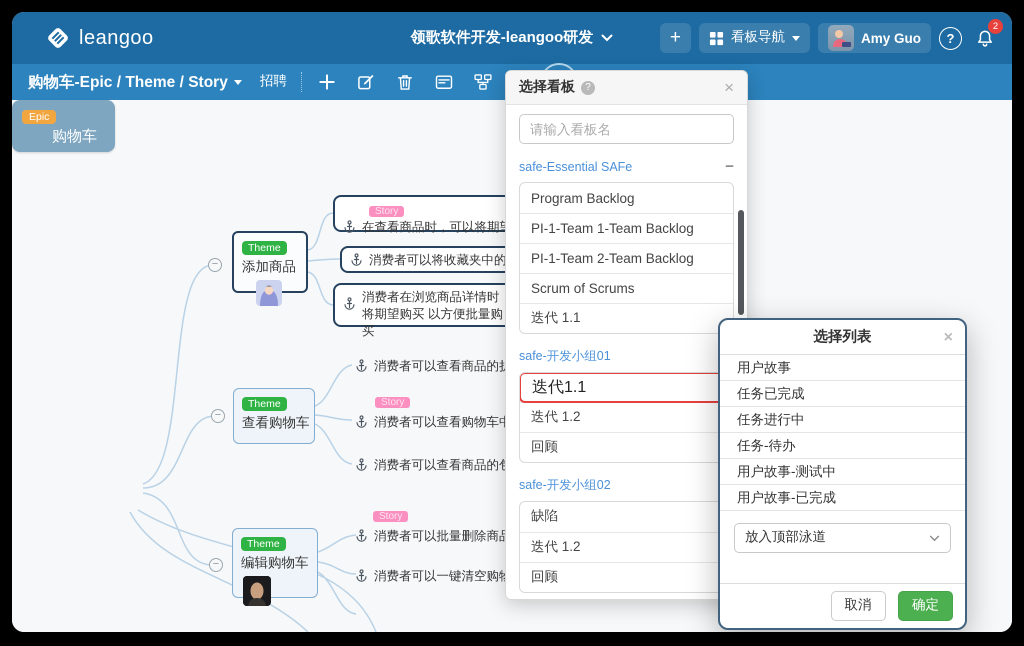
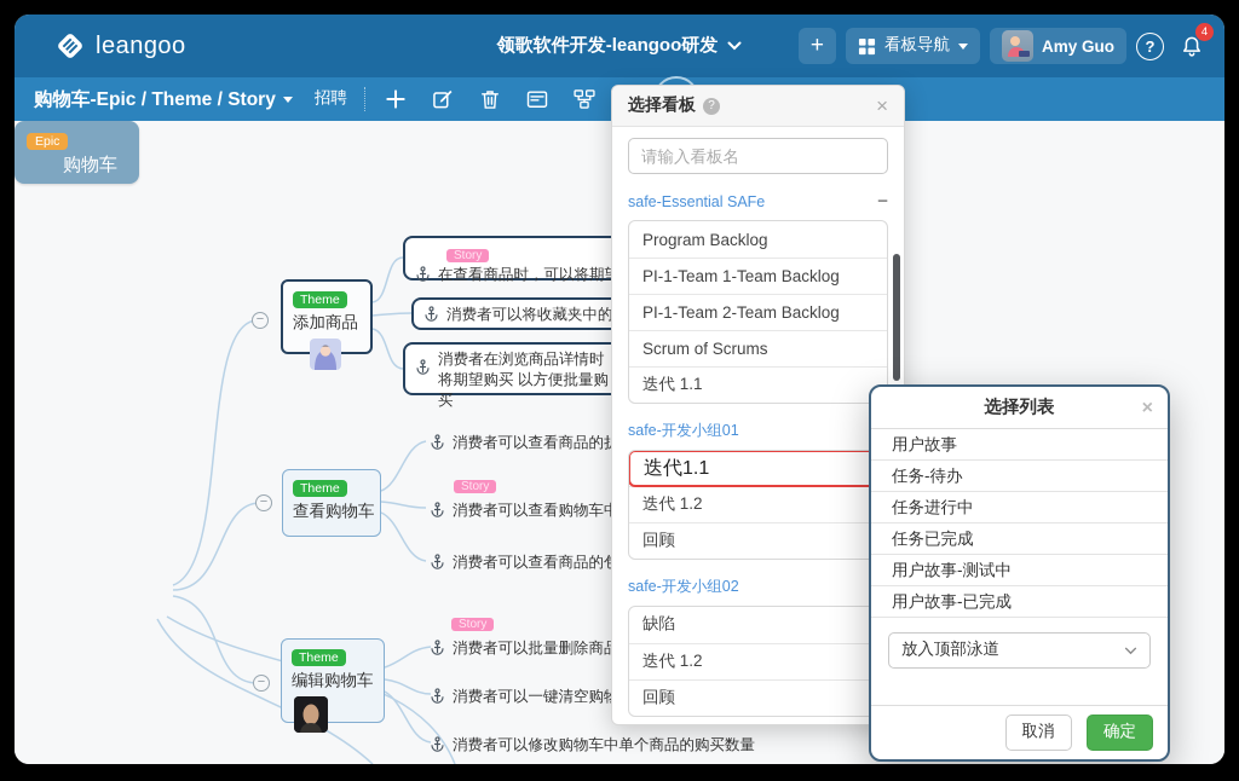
  leangoo
  领歌软件开发-leangoo研发
  +
  看板导航
  Amy Guo
  ?
- 2
+ 4
  购物车-Epic / Theme / Story
  招聘
  Epic
  购物车
  −
  −
  −
  Theme
  添加商品
  Theme
  查看购物车
  Theme
  编辑购物车
  Story
  消费者在浏览商品详情时将期望购买 以方便批量购买
  消费者可以查看商品的
  Story
  消费者可以查看商品的
  Story
  消费者可以批量删除商
  消费者可以一键清空购
+ 消费者可以修改购物车中单个商品的购买数量
  选择看板
  ?
  ×
  请输入看板名
  safe-Essential SAFe
  −
  Program Backlog
  PI-1-Team 1-Team Backlog
  PI-1-Team 2-Team Backlog
  Scrum of Scrums
  迭代 1.1
  safe-开发小组01
  迭代1.1
  迭代 1.2
  回顾
  safe-开发小组02
  缺陷
  迭代 1.2
  回顾
  选择列表
  ×
  用户故事
- 任务已完成
+ 任务-待办
  任务进行中
- 任务-待办
+ 任务已完成
  用户故事-测试中
  用户故事-已完成
  放入顶部泳道
  取消 确定
